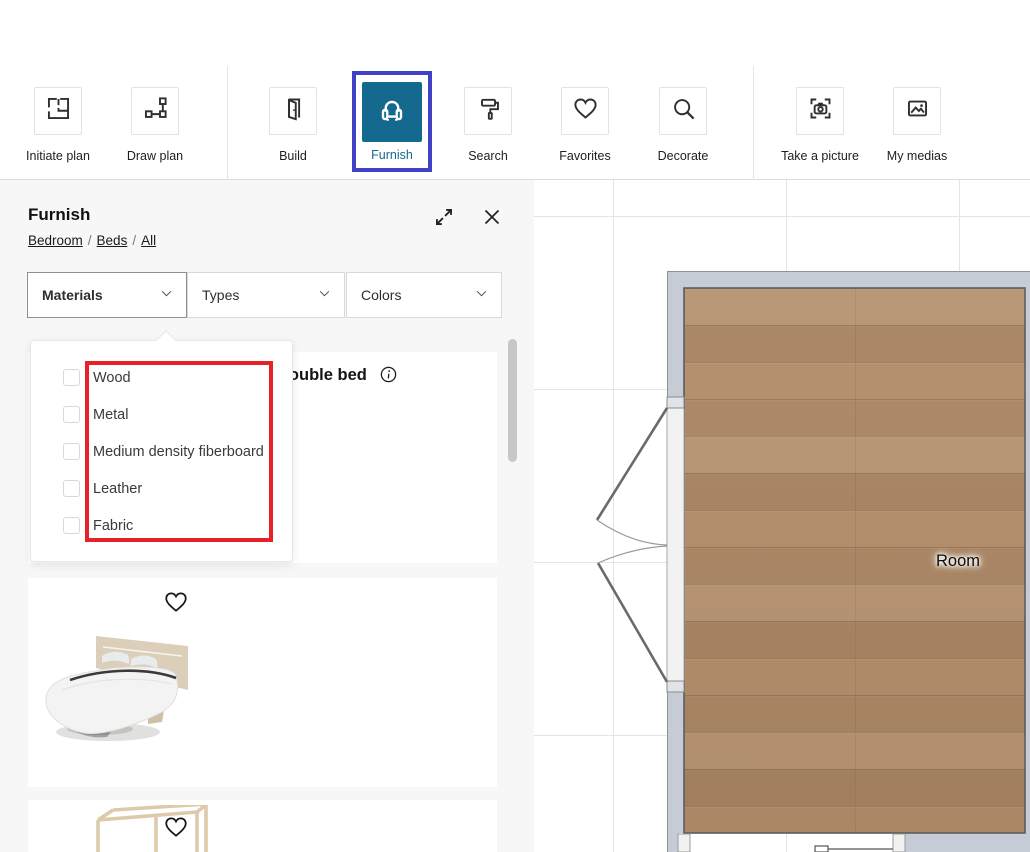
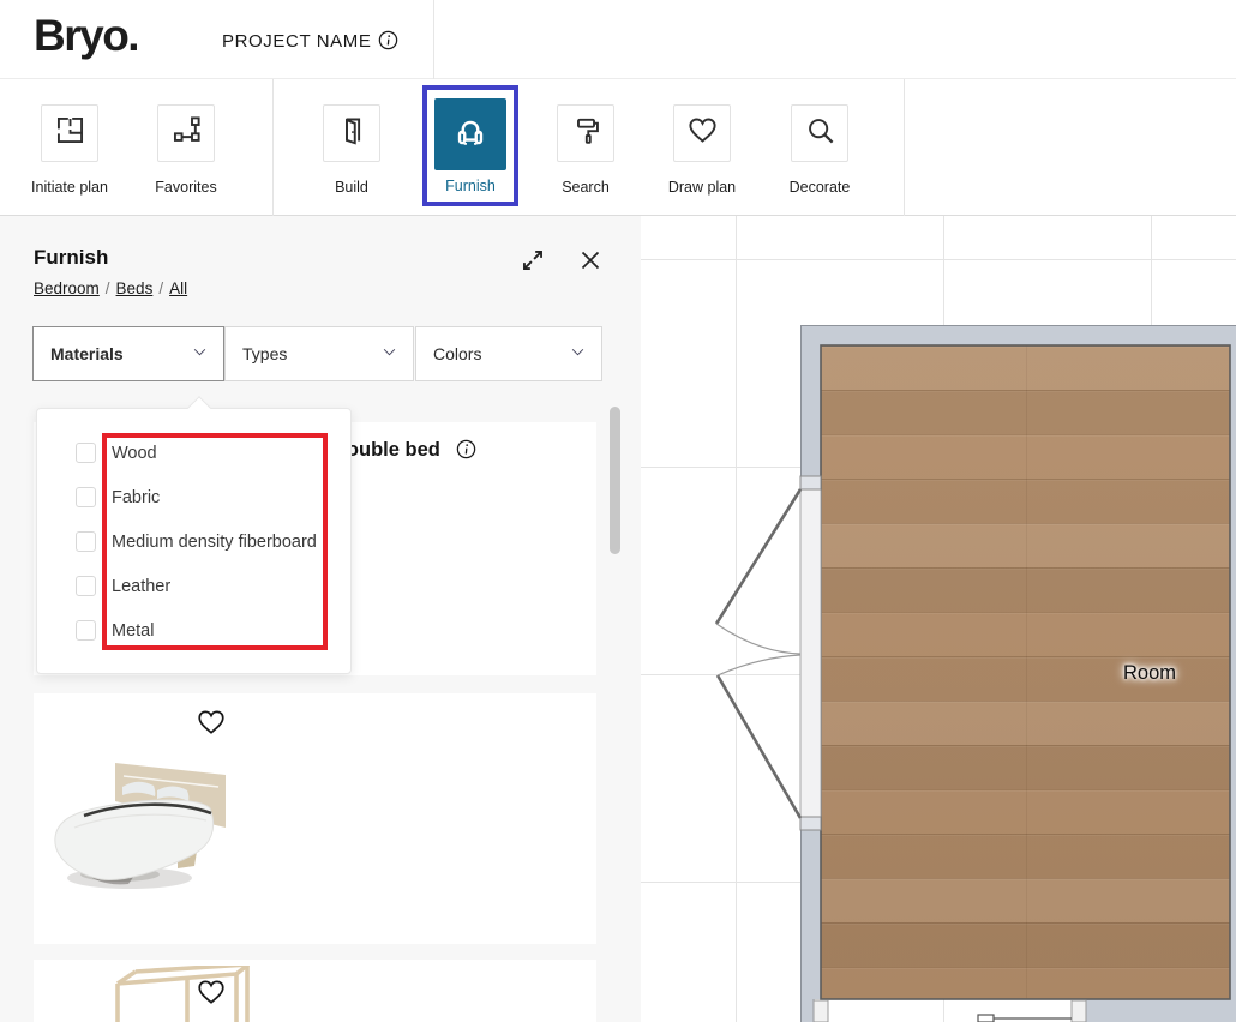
+ Bryo.
+ PROJECT NAME
  Initiate plan
- Draw plan
+ Favorites
  Build
  Furnish
  Search
- Favorites
+ Draw plan
  Decorate
- Take a picture
- My medias
  Furnish
  Bedroom / Beds / All
  Materials
  Types
  Colors
  ouble bed
  Wood
- Metal
+ Fabric
  Medium density fiberboard
  Leather
- Fabric
+ Metal
  Room
